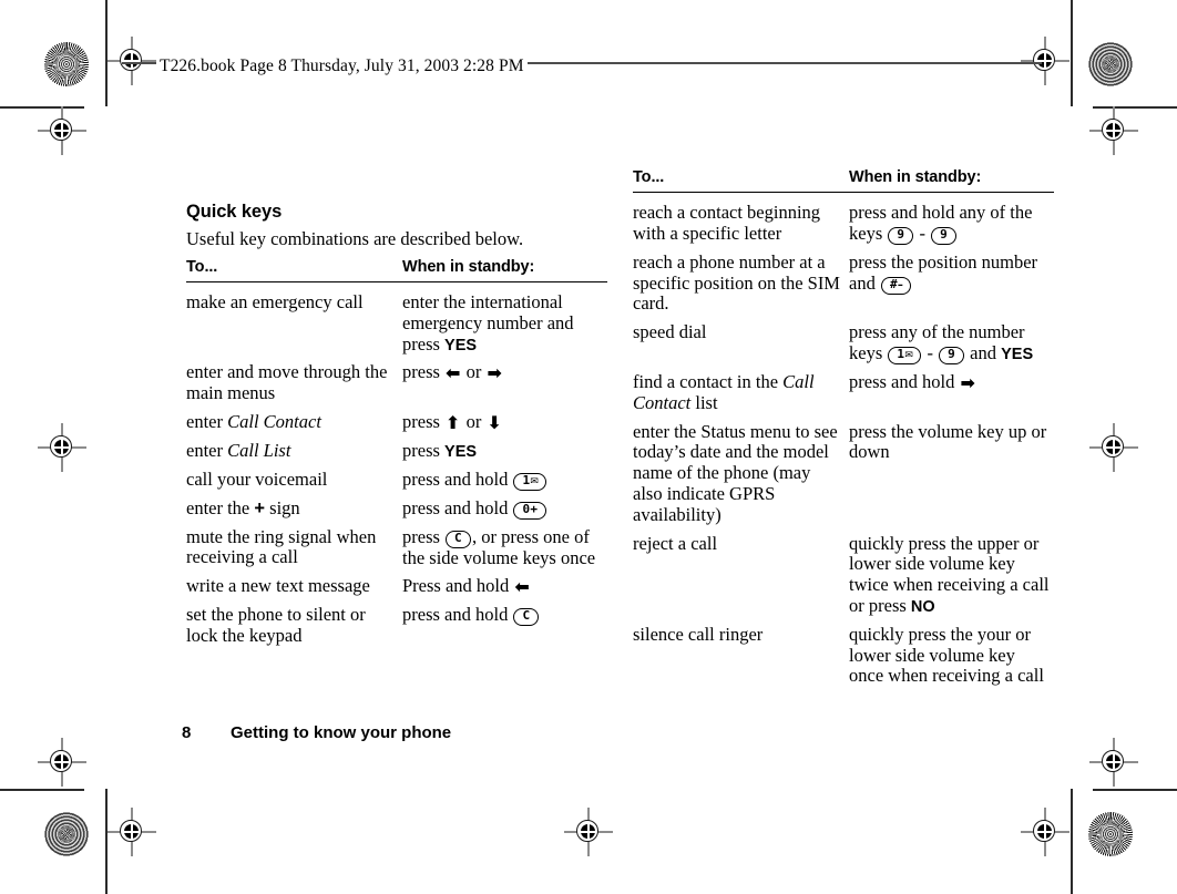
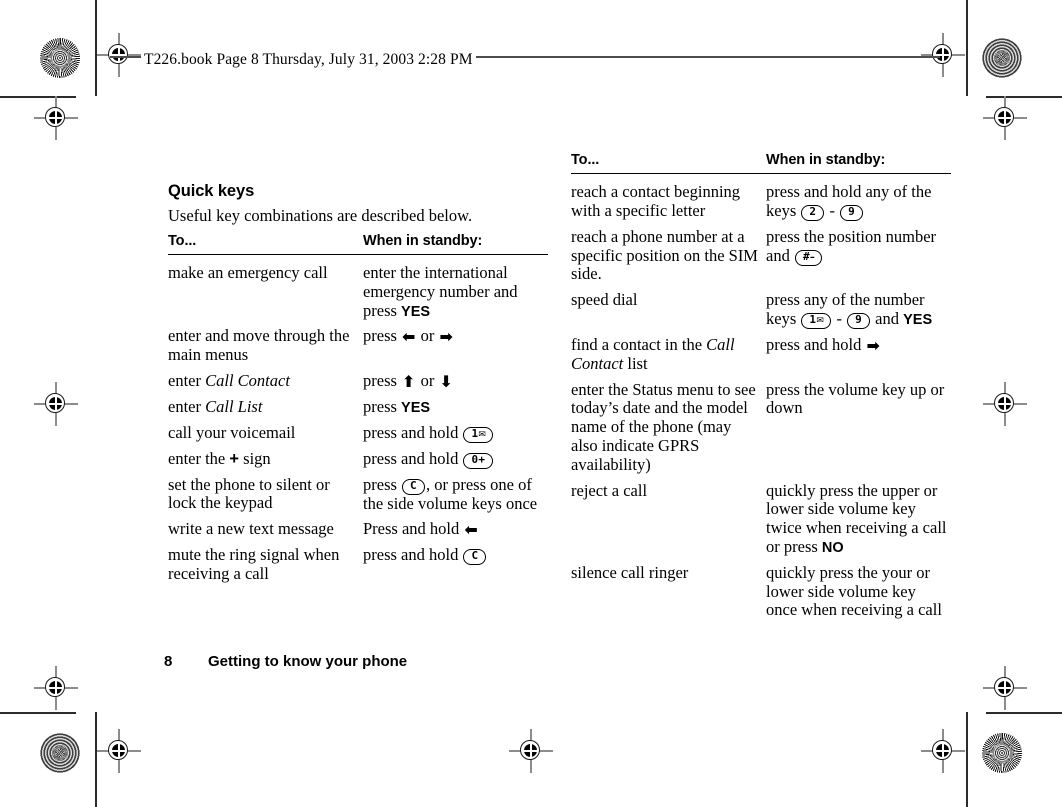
  T226.book Page 8 Thursday, July 31, 2003 2:28 PM
  Quick keys
  Useful key combinations are described below.
  To...	When in standby:
  make an emergency call	enter the international emergency number and press YES
  enter and move through the main menus	press ⬅ or ➡
  enter Call Contact	press ⬆ or ⬇
  enter Call List	press YES
  call your voicemail	press and hold 1✉
  enter the + sign	press and hold 0+
- mute the ring signal when receiving a call	press C , or press one of the side volume keys once
+ set the phone to silent or lock the keypad	press C , or press one of the side volume keys once
  write a new text message	Press and hold ⬅
- set the phone to silent or lock the keypad	press and hold C
+ mute the ring signal when receiving a call	press and hold C
  To...	When in standby:
- reach a contact beginning with a specific letter	press and hold any of the keys 9 - 9
+ reach a contact beginning with a specific letter	press and hold any of the keys 2 - 9
- reach a phone number at a specific position on the SIM card.	press the position number and #–
+ reach a phone number at a specific position on the SIM side.	press the position number and #–
  speed dial	press any of the number keys 1✉ - 9 and YES
  find a contact in the Call Contact list	press and hold ➡
  enter the Status menu to see today’s date and the model name of the phone (may also indicate GPRS availability)	press the volume key up or down
  reject a call	quickly press the upper or lower side volume key twice when receiving a call or press NO
  silence call ringer	quickly press the your or lower side volume key once when receiving a call
  8 Getting to know your phone
